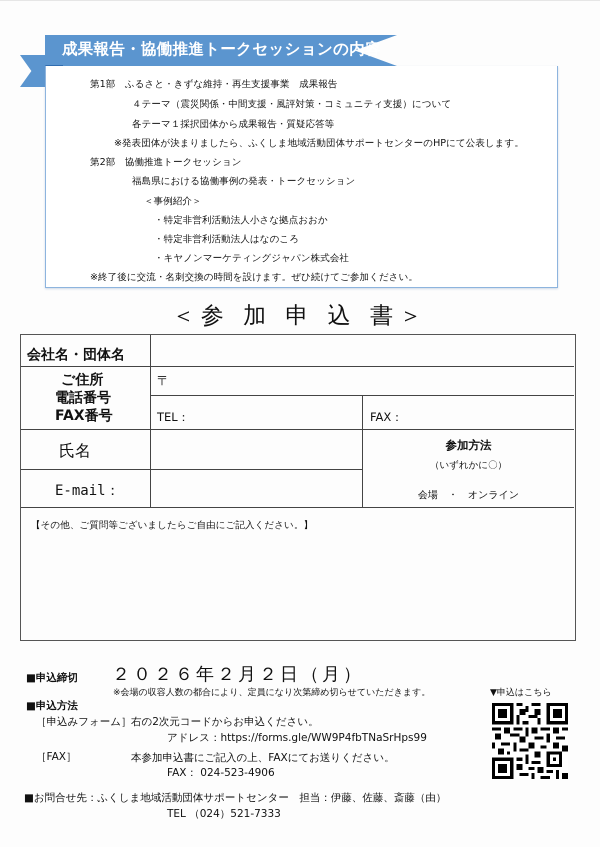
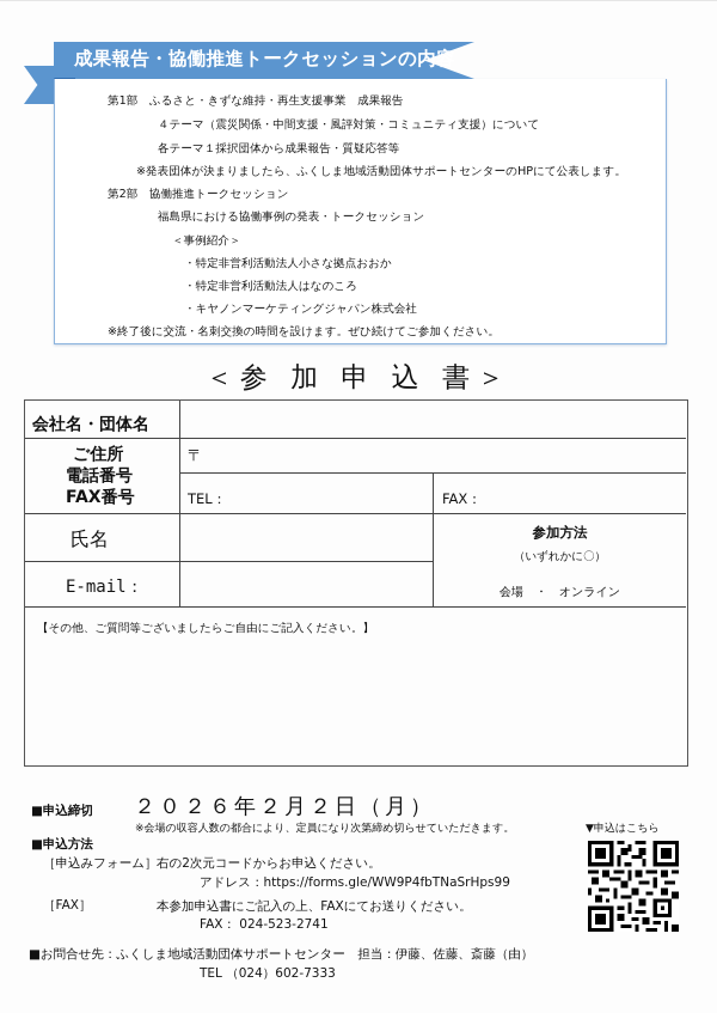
  成果報告・協働推進トークセッションの内容
  第1部 ふるさと・きずな維持・再生支援事業 成果報告
  ４テーマ（震災関係・中間支援・風評対策・コミュニティ支援）について
  各テーマ１採択団体から成果報告・質疑応答等
  ※発表団体が決まりましたら、ふくしま地域活動団体サポートセンターのHPにて公表します。
  第2部 協働推進トークセッション
  福島県における協働事例の発表・トークセッション
  ＜事例紹介＞
  ・特定非営利活動法人小さな拠点おおか
  ・特定非営利活動法人はなのころ
  ・キヤノンマーケティングジャパン株式会社
  ※終了後に交流・名刺交換の時間を設けます。ぜひ続けてご参加ください。
  ＜参 加 申 込 書＞
  会社名・団体名
  ご住所
  電話番号
  FAX番号
  〒
  TEL：
  FAX：
  氏名
  E-mail：
  参加方法
  （いずれかに〇）
  会場 ・ オンライン
  【その他、ご質問等ございましたらご自由にご記入ください。】
  ■申込締切
  ２０２６年２月２日（月）
  ※会場の収容人数の都合により、定員になり次第締め切らせていただきます。
  ▼申込はこちら
  ■申込方法
  ［申込みフォーム］
  右の2次元コードからお申込ください。
  アドレス：https://forms.gle/WW9P4fbTNaSrHps99
  ［FAX］
  本参加申込書にご記入の上、FAXにてお送りください。
- FAX： 024-523-4906
+ FAX： 024-523-2741
  ■お問合せ先：ふくしま地域活動団体サポートセンター 担当：伊藤、佐藤、斎藤（由）
- TEL （024）521-7333
+ TEL （024）602-7333
